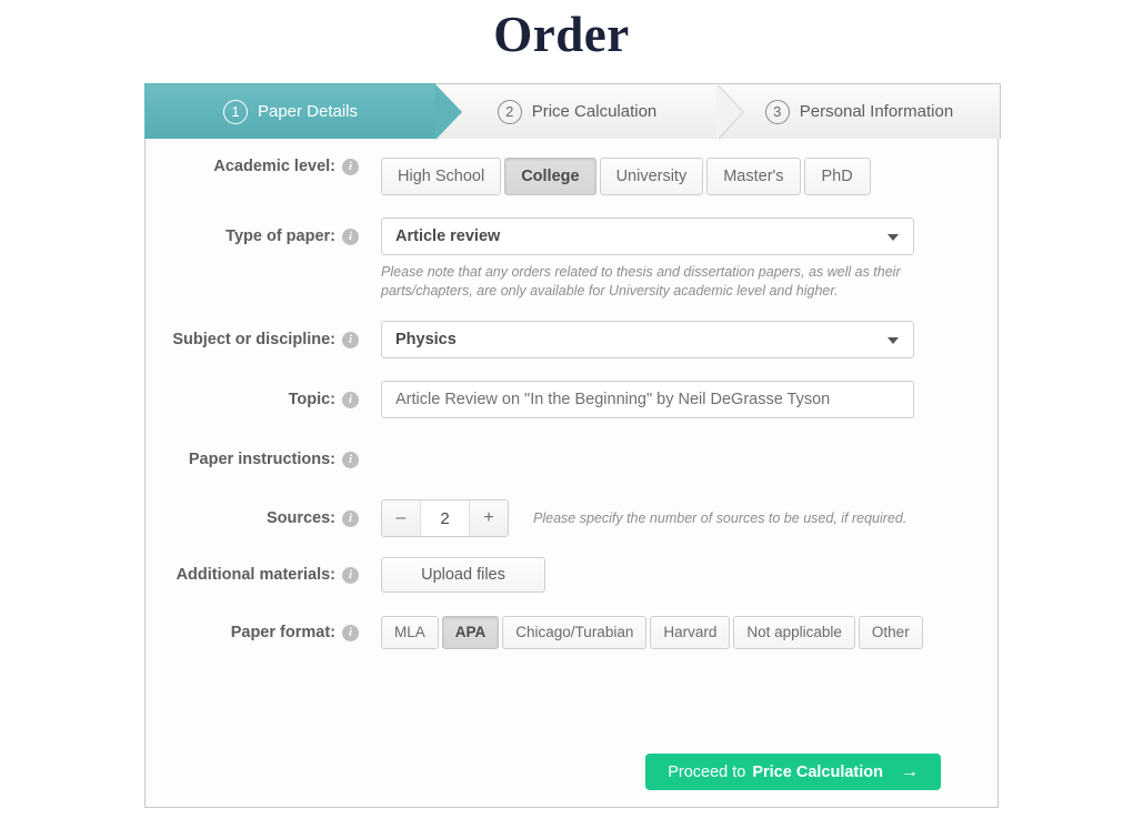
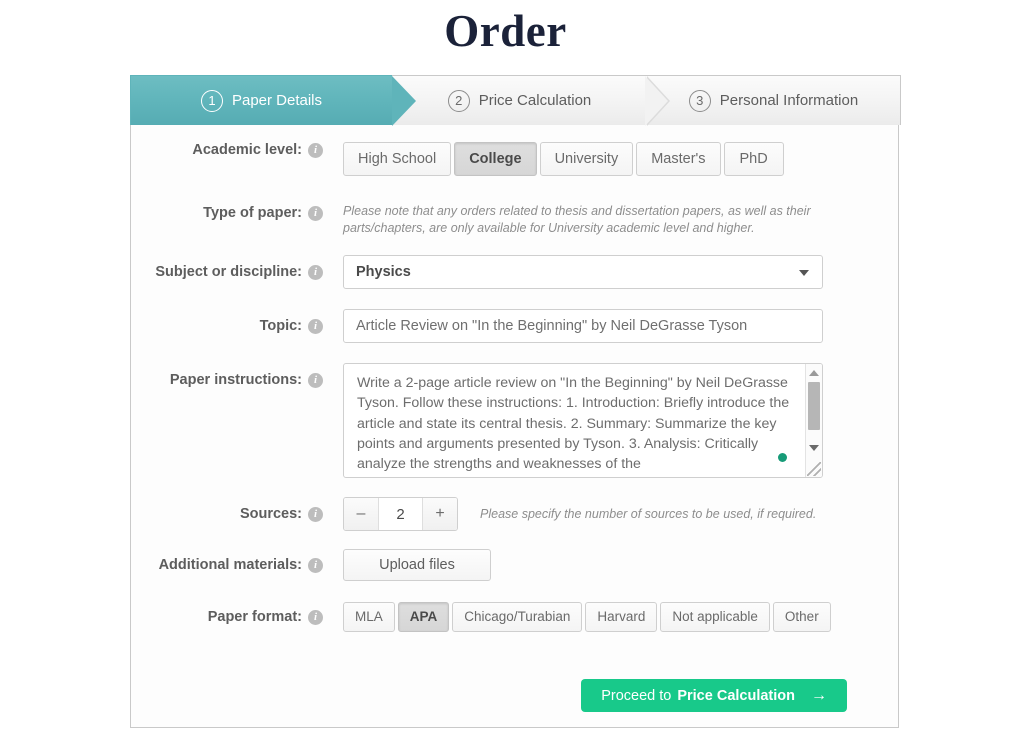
  Order
  1
  Paper Details
  2
  Price Calculation
  3
  Personal Information
  Academic level:
  i
  High School
  College
  University
  Master's
  PhD
  Type of paper:
  i
- Article review
  Please note that any orders related to thesis and dissertation papers, as well as their parts/chapters, are only available for University academic level and higher.
  Subject or discipline:
  i
  Physics
  Topic:
  i
  Article Review on "In the Beginning" by Neil DeGrasse Tyson
  Paper instructions:
  i
+ Write a 2-page article review on "In the Beginning" by Neil DeGrasse Tyson. Follow these instructions: 1. Introduction: Briefly introduce the article and state its central thesis. 2. Summary: Summarize the key points and arguments presented by Tyson. 3. Analysis: Critically analyze the strengths and weaknesses of the
  Sources:
  i
  –
  2
  +
  Please specify the number of sources to be used, if required.
  Additional materials:
  i
  Upload files
  Paper format:
  i
  MLA
  APA
  Chicago/Turabian
  Harvard
  Not applicable
  Other
  Proceed to
  Price Calculation
  →
